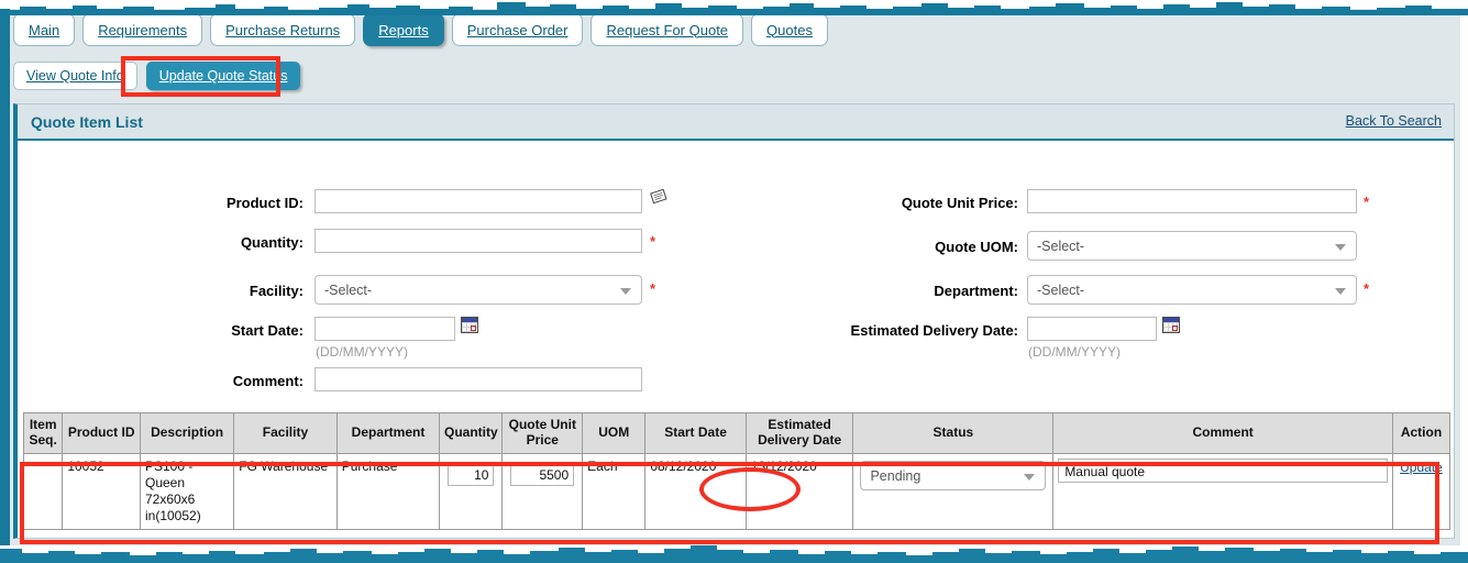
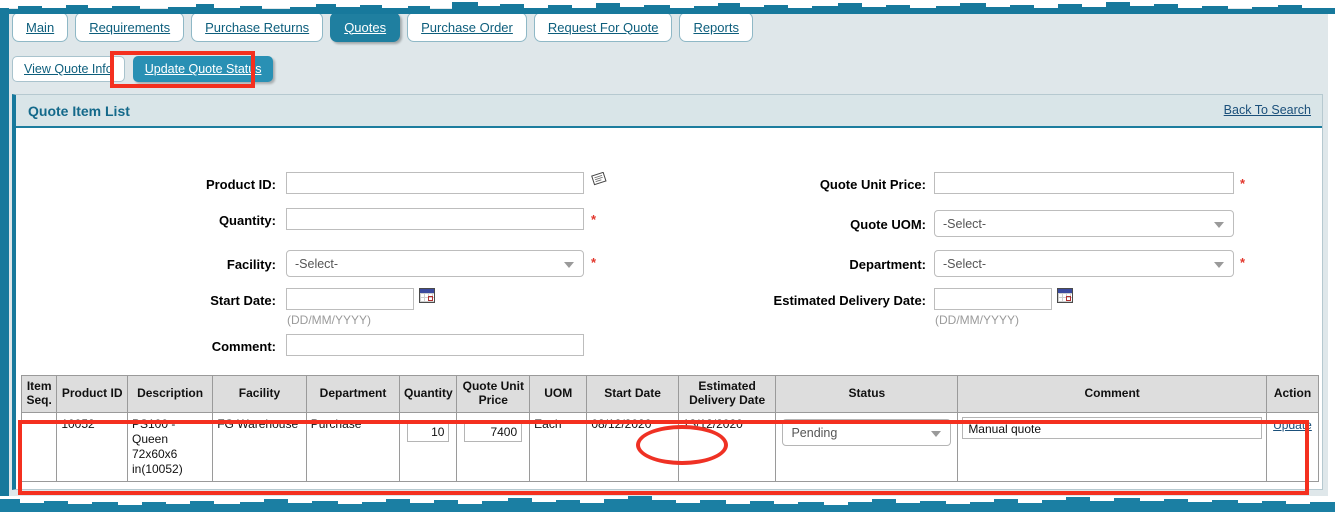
  Main
  Requirements
  Purchase Returns
- Reports
+ Quotes
  Purchase Order
  Request For Quote
- Quotes
+ Reports
  View Quote Info
  Update Quote Status
  Quote Item List
  Back To Search
  Product ID:
  Quantity:
  *
  Facility:
  -Select-
  *
  Start Date:
  (DD/MM/YYYY)
  Comment:
  Quote Unit Price:
  *
  Quote UOM:
  -Select-
  Department:
  -Select-
  *
  Estimated Delivery Date:
  (DD/MM/YYYY)
  Item Seq.	Product ID	Description	Facility	Department	Quantity	Quote Unit Price	UOM	Start Date	Estimated Delivery Date	Status	Comment	Action
- 	10052	PS100 - Queen 72x60x6 in(10052)	FG Warehouse	Purchase	10	5500	Each	08/12/2020	13/12/2020	Pending	Manual quote	Update
+ 	10052	PS100 - Queen 72x60x6 in(10052)	FG Warehouse	Purchase	10	7400	Each	08/12/2020	13/12/2020	Pending	Manual quote	Update
